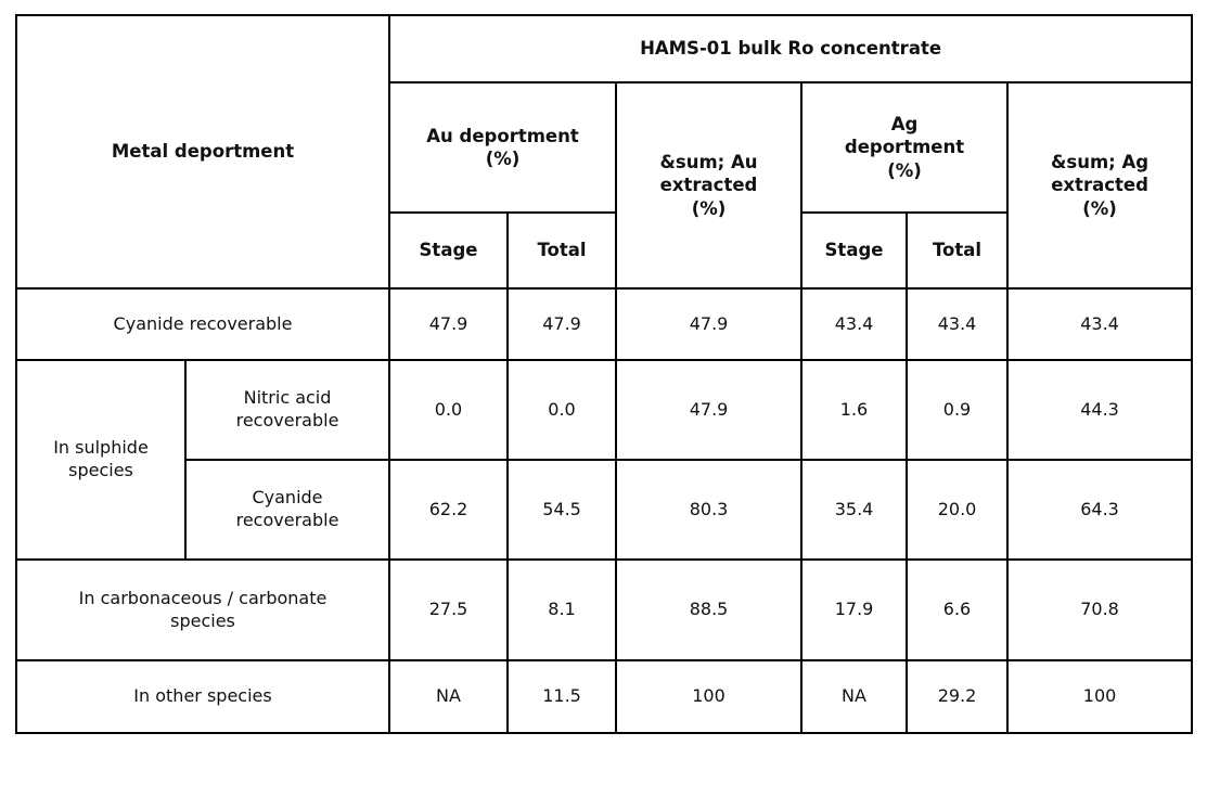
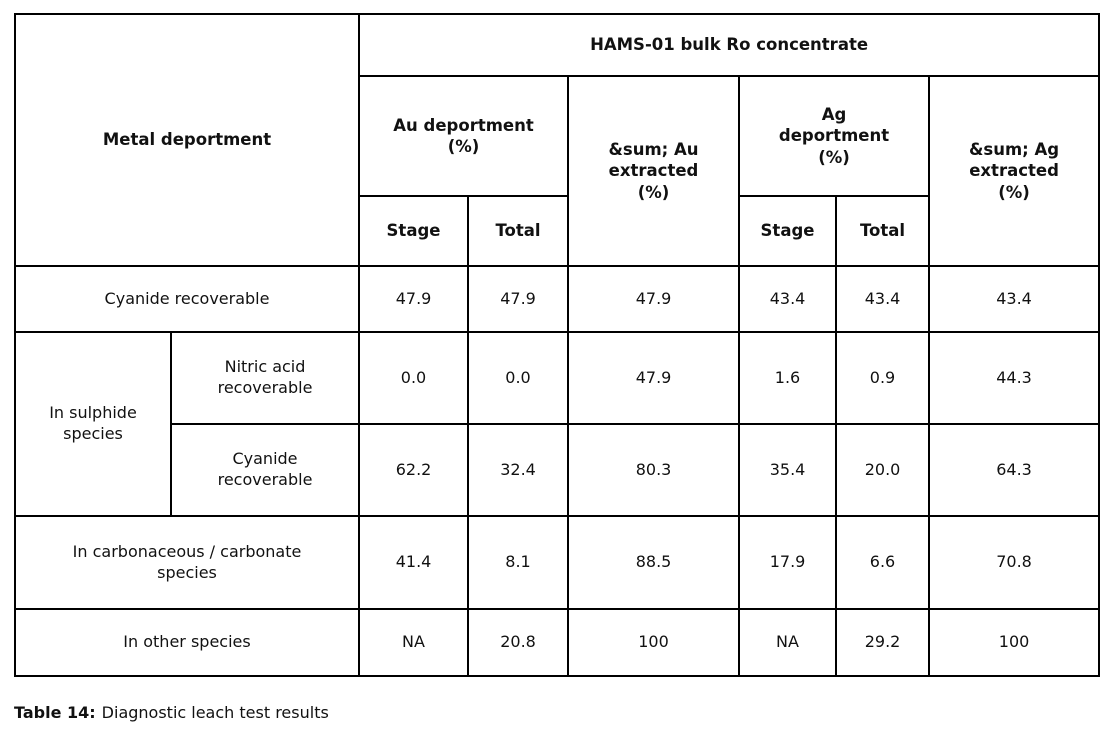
  Metal deportment	HAMS-01 bulk Ro concentrate
  Au deportment (%)	&sum; Au extracted (%)	Ag deportment (%)	&sum; Ag extracted (%)
  Stage	Total	Stage	Total
  Cyanide recoverable	47.9	47.9	47.9	43.4	43.4	43.4
  In sulphide species	Nitric acid recoverable	0.0	0.0	47.9	1.6	0.9	44.3
- Cyanide recoverable	62.2	54.5	80.3	35.4	20.0	64.3
+ Cyanide recoverable	62.2	32.4	80.3	35.4	20.0	64.3
- In carbonaceous / carbonate species	27.5	8.1	88.5	17.9	6.6	70.8
+ In carbonaceous / carbonate species	41.4	8.1	88.5	17.9	6.6	70.8
- In other species	NA	11.5	100	NA	29.2	100
+ In other species	NA	20.8	100	NA	29.2	100
+ Table 14: Diagnostic leach test results
